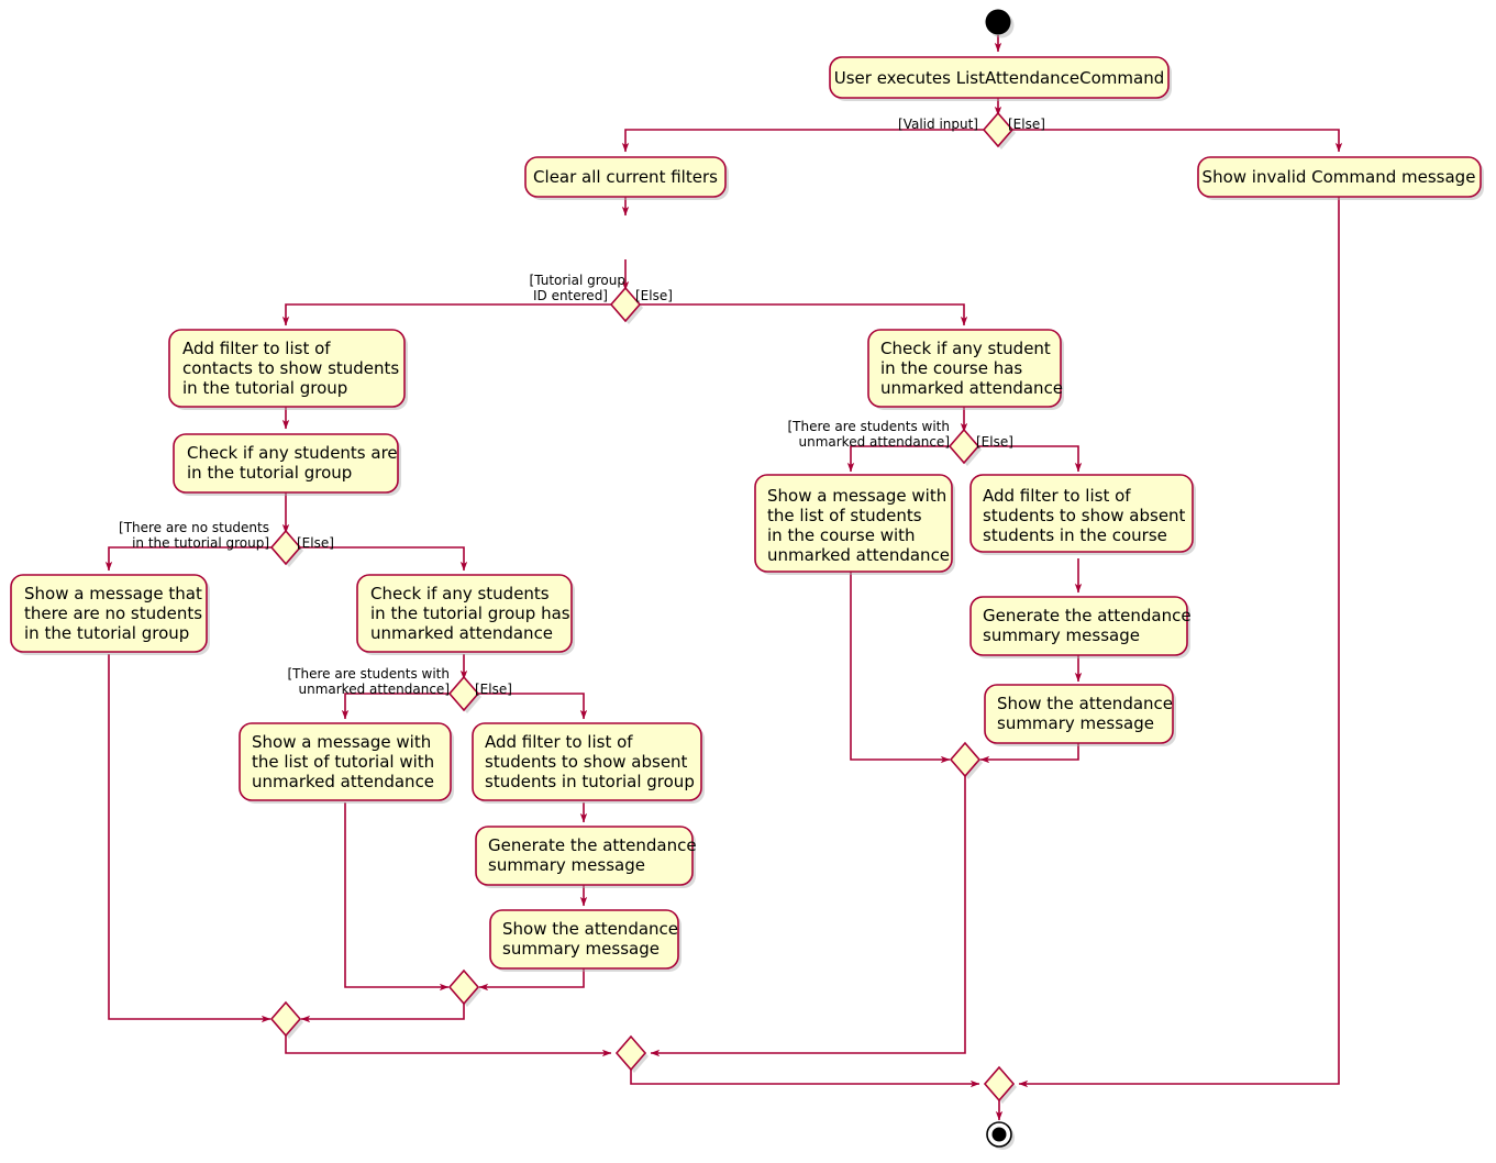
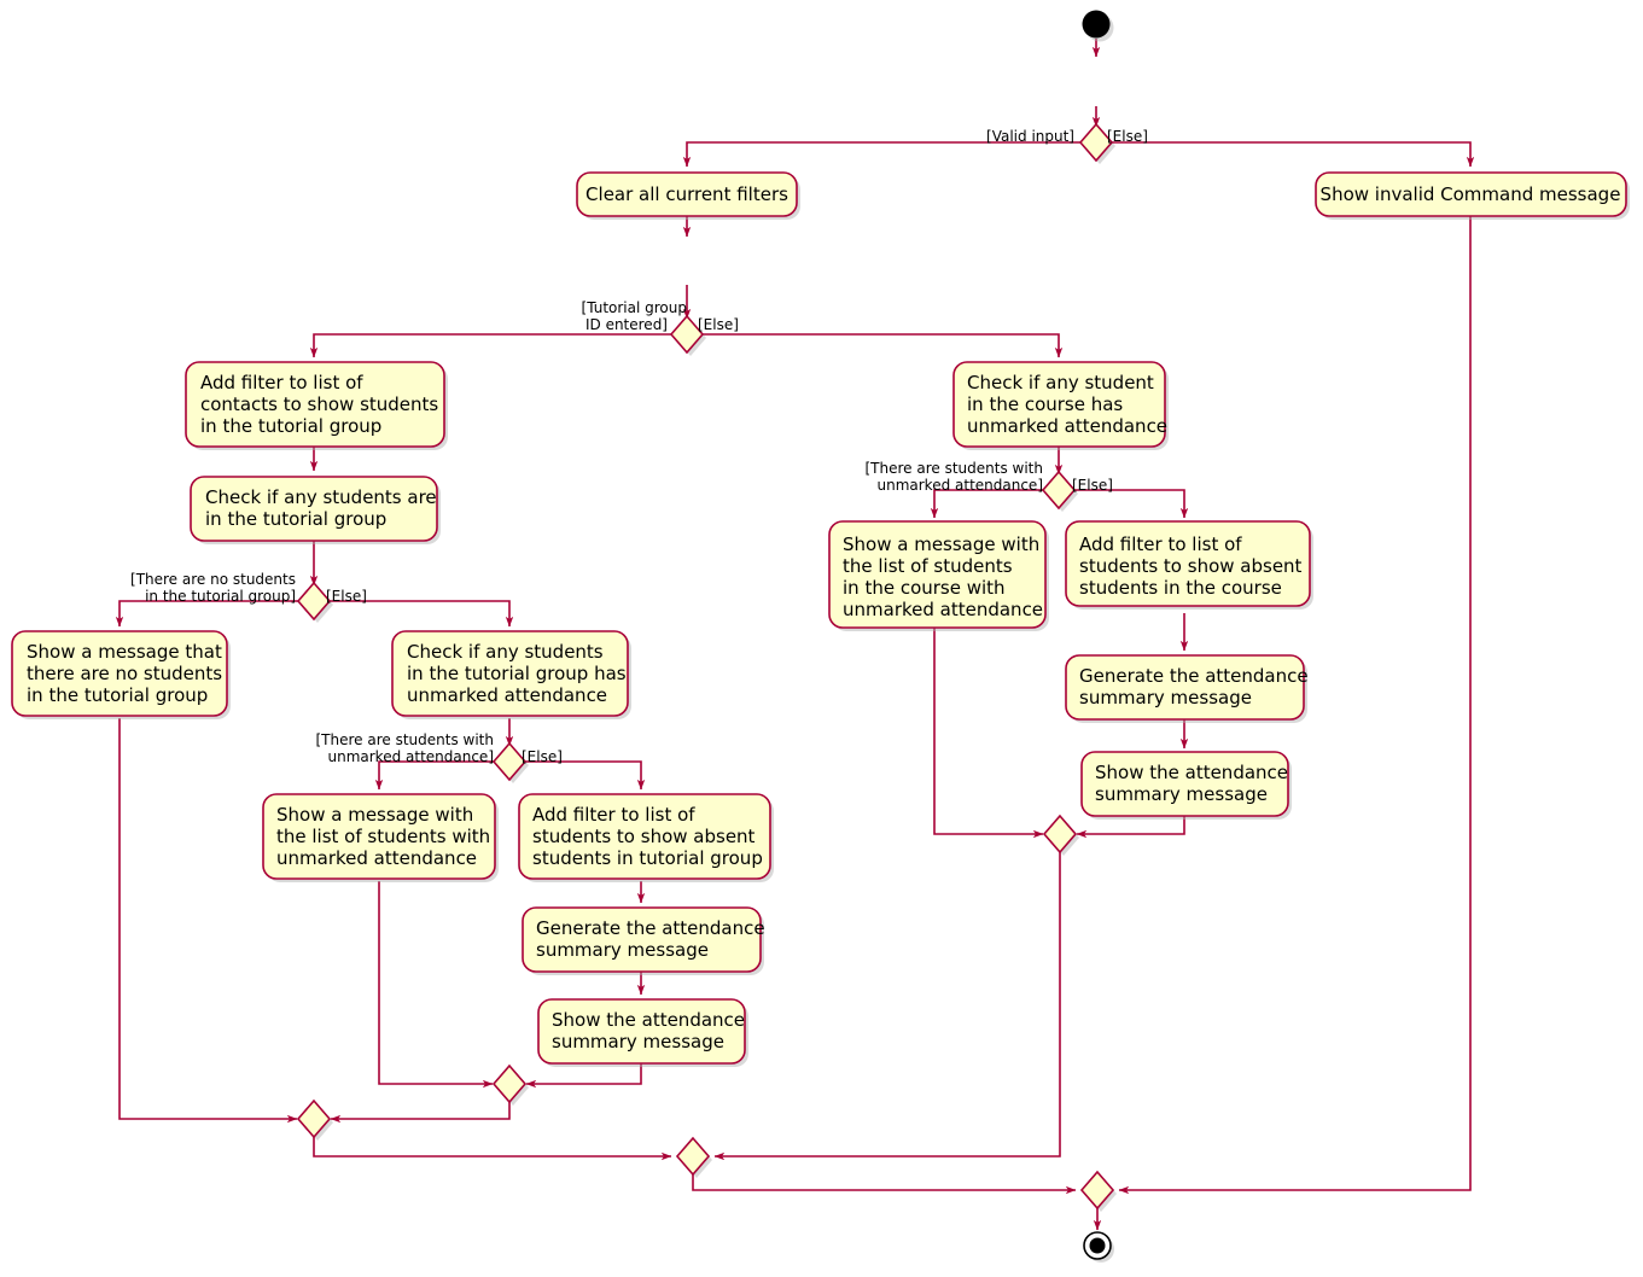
- User executes ListAttendanceCommand
  Show invalid Command message
  Clear all current filters
  Add filter to list of
  contacts to show students
  in the tutorial group
  Check if any students are
  in the tutorial group
  Show a message that
  there are no students
  in the tutorial group
  Check if any students
  in the tutorial group has
  unmarked attendance
  Show a message with
- the list of tutorial with
+ the list of students with
  unmarked attendance
  Add filter to list of
  students to show absent
  students in tutorial group
  Generate the attendance
  summary message
  Show the attendance
  summary message
  Check if any student
  in the course has
  unmarked attendance
  Show a message with
  the list of students
  in the course with
  unmarked attendance
  Add filter to list of
  students to show absent
  students in the course
  Generate the attendance
  summary message
  Show the attendance
  summary message
  [Valid input]
  [Else]
  [Tutorial group
  ID entered]
  [Else]
  [There are no students
  in the tutorial group]
  [Else]
  [There are students with
  unmarked attendance]
  [Else]
  [There are students with
  unmarked attendance]
  [Else]
